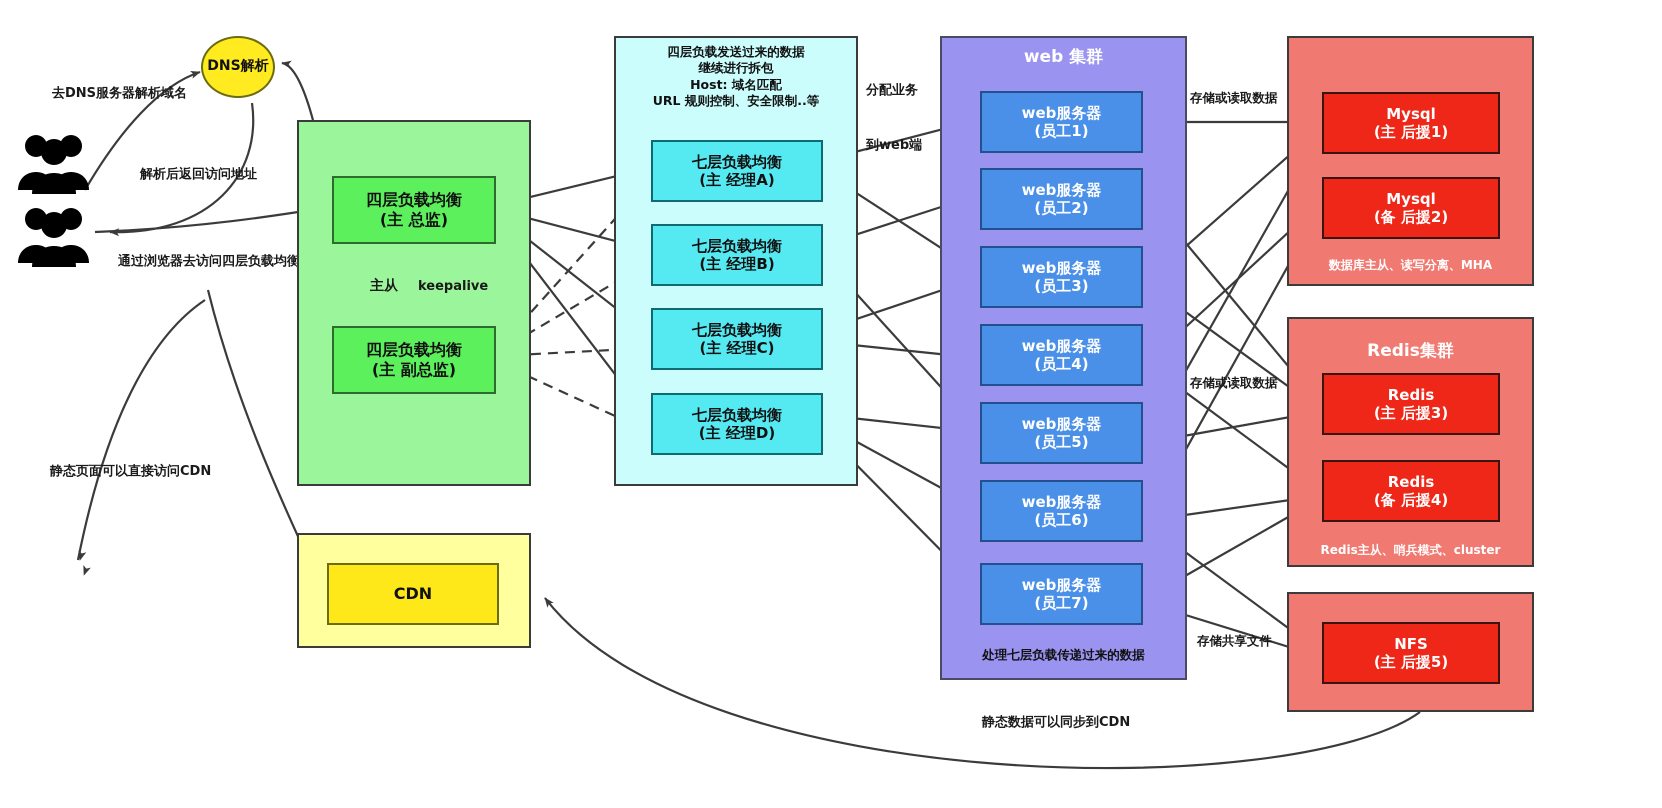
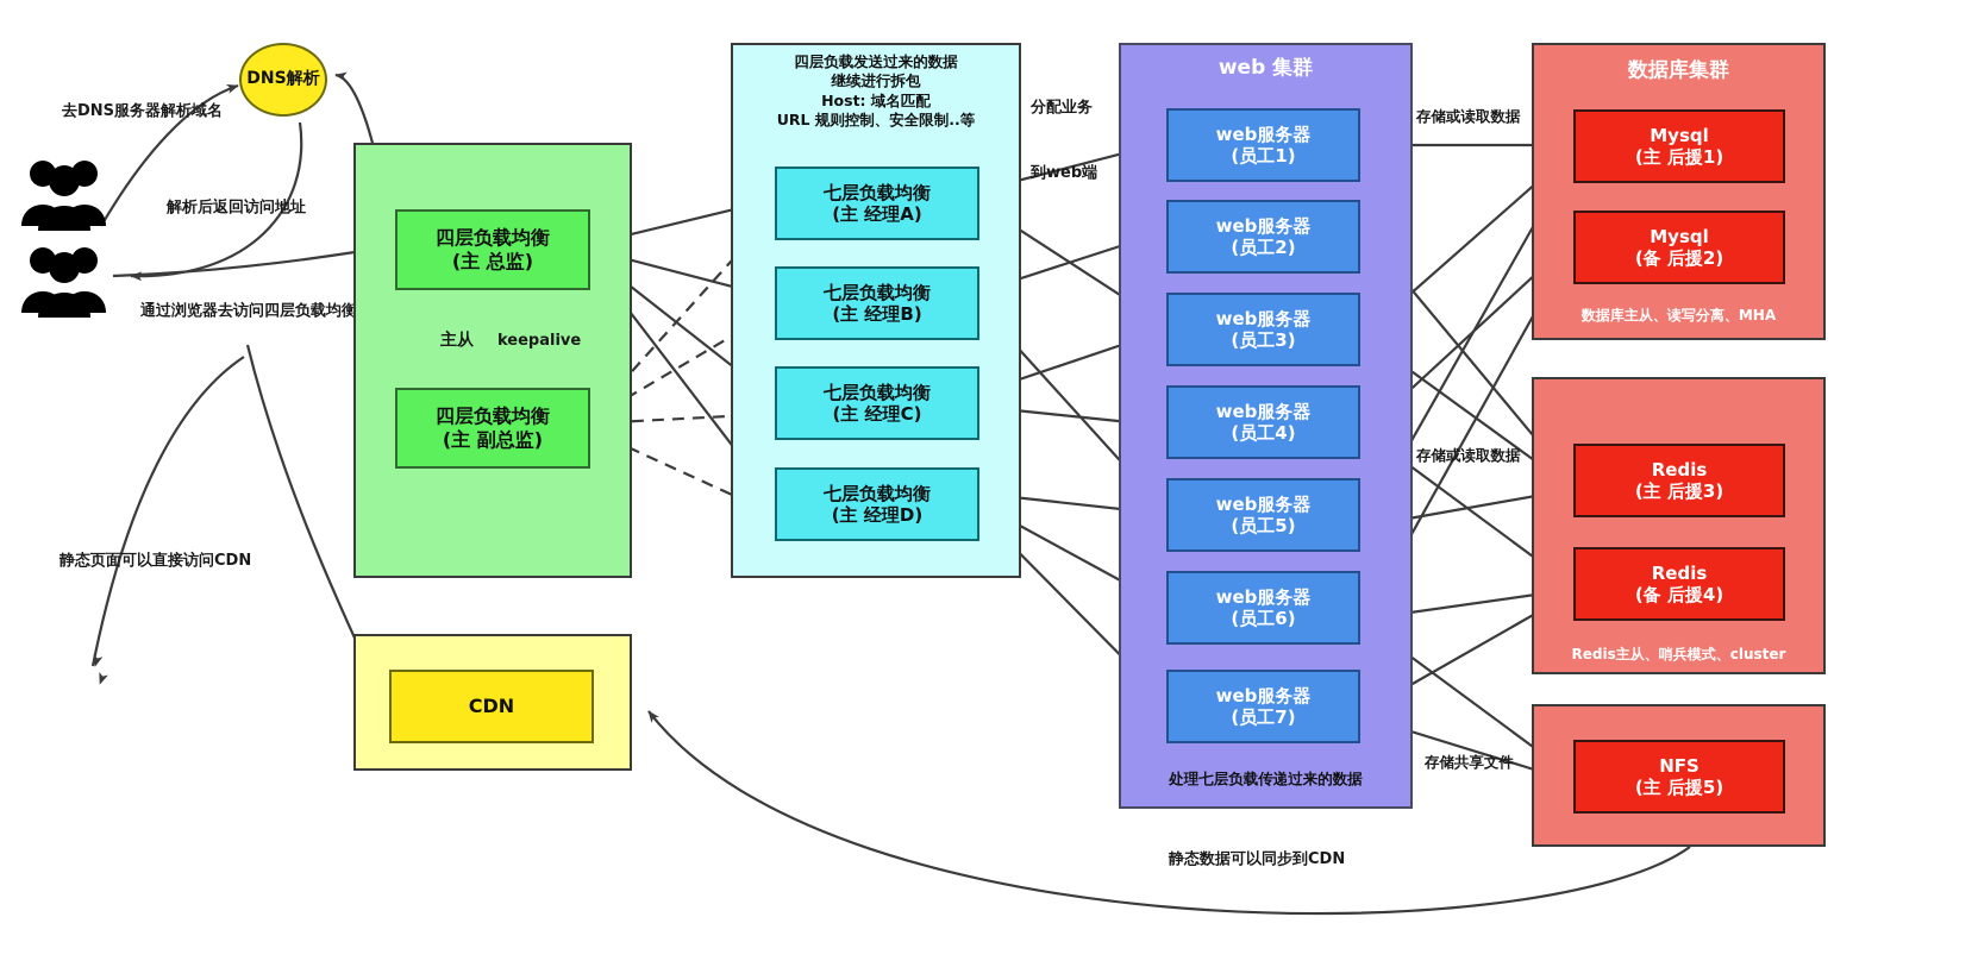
  DNS解析
  去DNS服务器解析域名
  解析后返回访问地址
  通过浏览器去访问四层负载均衡
  静态页面可以直接访问CDN
  四层负载均衡
  (主 总监)
  四层负载均衡
  (主 副总监)
  主从
  keepalive
  四层负载发送过来的数据
  继续进行拆包
  Host: 域名匹配
  URL 规则控制、安全限制..等
  七层负载均衡
  (主 经理A)
  七层负载均衡
  (主 经理B)
  七层负载均衡
  (主 经理C)
  七层负载均衡
  (主 经理D)
  分配业务
  到web端
  web 集群
  web服务器
  (员工1)
  web服务器
  (员工2)
  web服务器
  (员工3)
  web服务器
  (员工4)
  web服务器
  (员工5)
  web服务器
  (员工6)
  web服务器
  (员工7)
  处理七层负载传递过来的数据
+ 数据库集群
  Mysql
  (主 后援1)
  Mysql
  (备 后援2)
  数据库主从、读写分离、MHA
  存储或读取数据
- Redis集群
  Redis
  (主 后援3)
  Redis
  (备 后援4)
  Redis主从、哨兵模式、cluster
  存储或读取数据
  NFS
  (主 后援5)
  存储共享文件
  CDN
  静态数据可以同步到CDN
